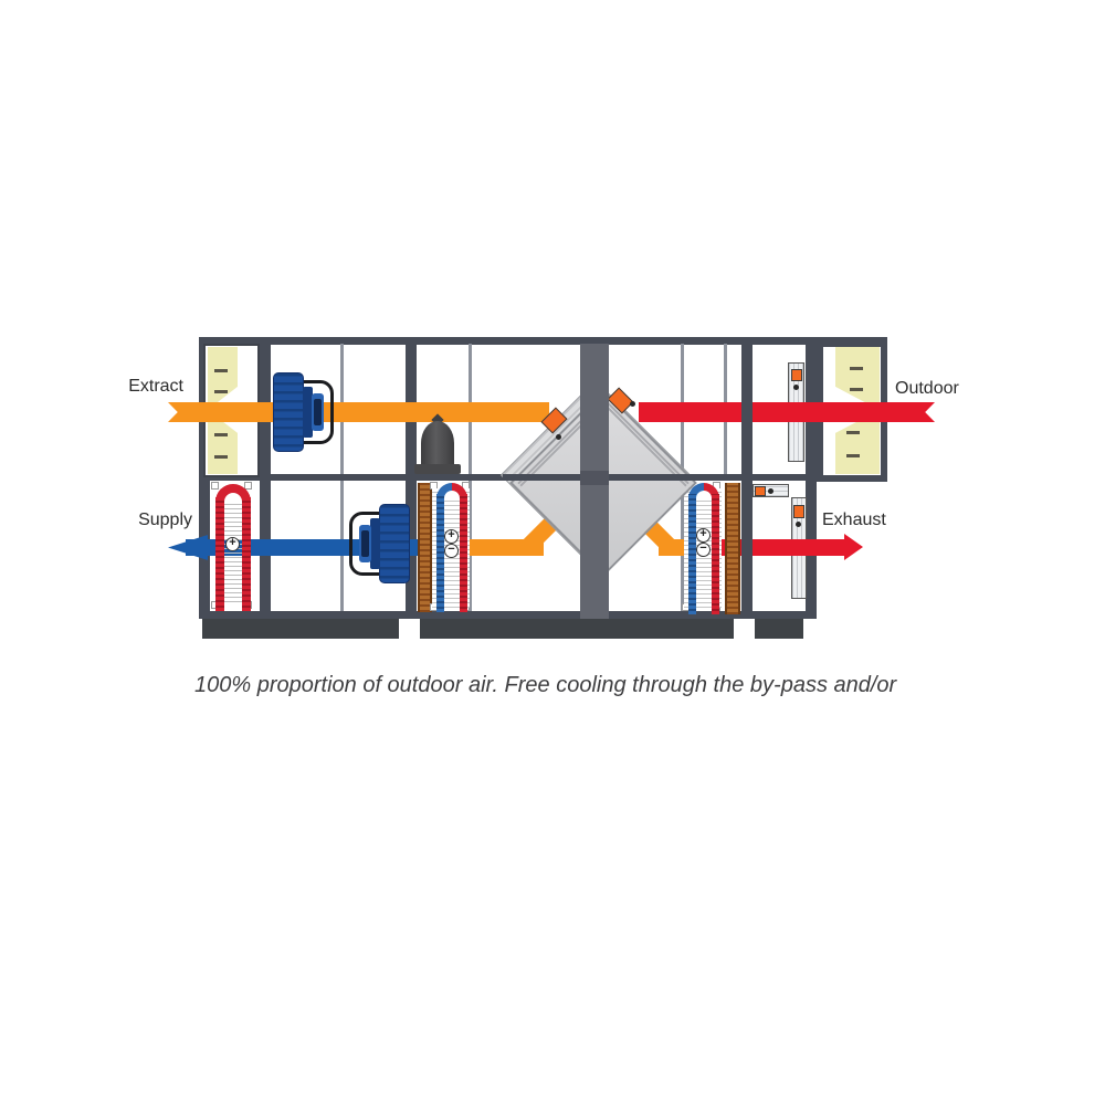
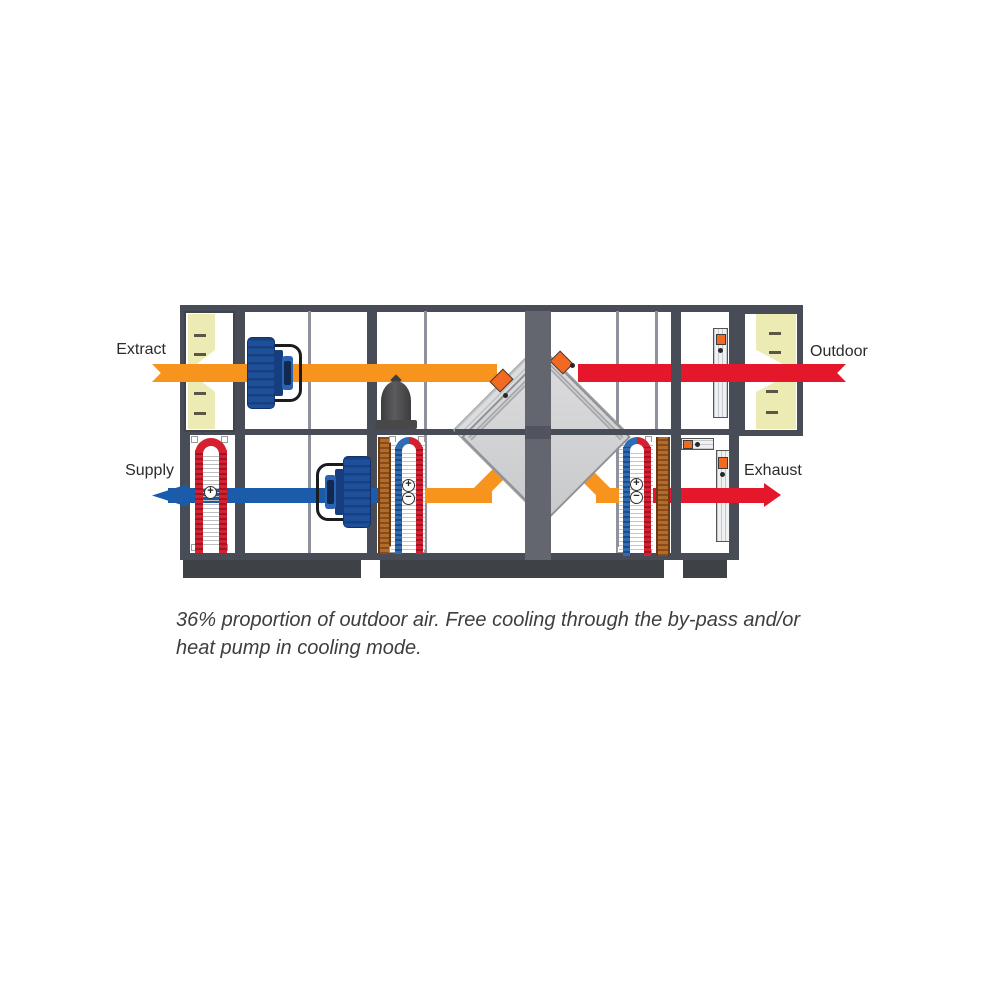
  +
  +
  −
  +
  −
  Extract
  Supply
  Outdoor
  Exhaust
- 100% proportion of outdoor air. Free cooling through the by-pass and/or
+ 36% proportion of outdoor air. Free cooling through the by-pass and/or
+ heat pump in cooling mode.
